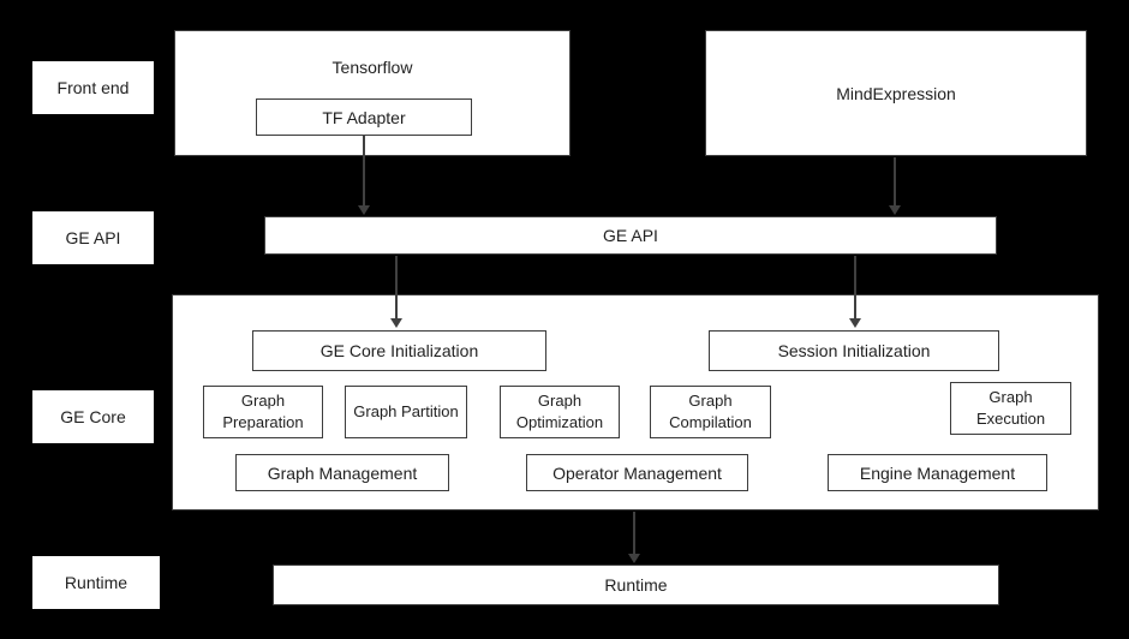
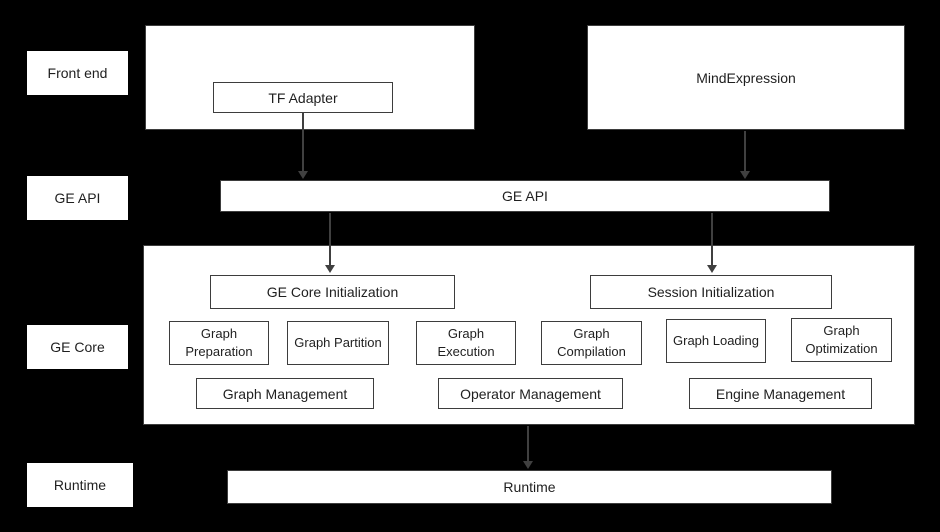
  Front end
  GE API
  GE Core
  Runtime
- Tensorflow
  TF Adapter
  MindExpression
  GE API
  GE Core Initialization
  Session Initialization
  Graph Preparation
  Graph Partition
- Graph Optimization
+ Graph Execution
  Graph Compilation
+ Graph Loading
- Graph Execution
+ Graph Optimization
  Graph Management
  Operator Management
  Engine Management
  Runtime
